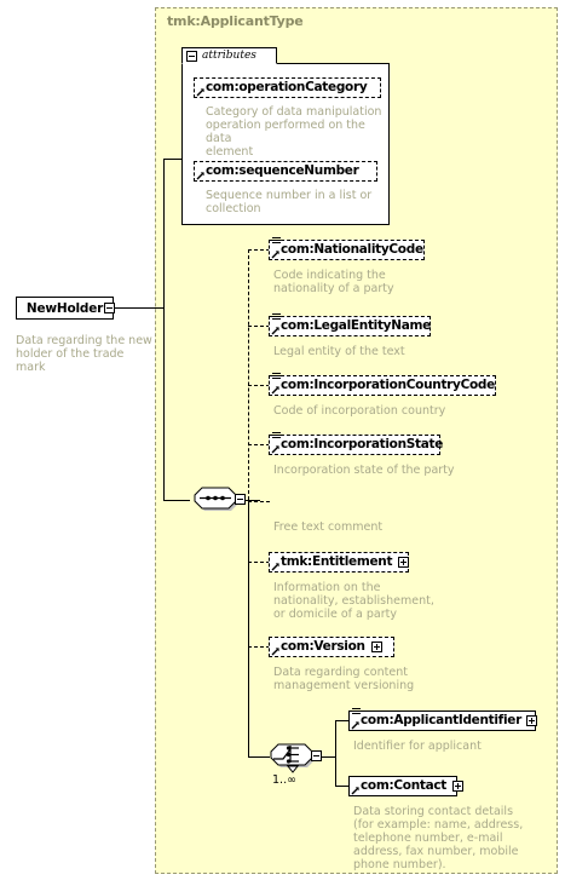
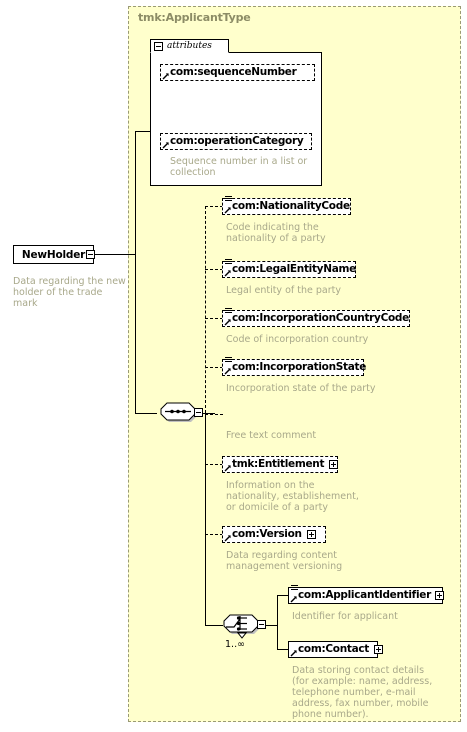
  tmk:ApplicantType
  NewHolder
  Data regarding the new
  holder of the trade mark
  attributes
- com:operationCategory
+ com:sequenceNumber
- Category of data manipulation
- operation performed on the data
- element
- com:sequenceNumber
+ com:operationCategory
  Sequence number in a list or
  collection
  com:NationalityCode
  Code indicating the
  nationality of a party
  com:LegalEntityName
- Legal entity of the text
+ Legal entity of the party
  com:IncorporationCountryCode
  Code of incorporation country
  com:IncorporationState
  Incorporation state of the party
  Free text comment
  tmk:Entitlement
  Information on the
  nationality, establishement,
  or domicile of a party
  com:Version
  Data regarding content
  management versioning
  1..∞
  com:ApplicantIdentifier
  Identifier for applicant
  com:Contact
  Data storing contact details
  (for example: name, address,
  telephone number, e-mail
  address, fax number, mobile
  phone number).
